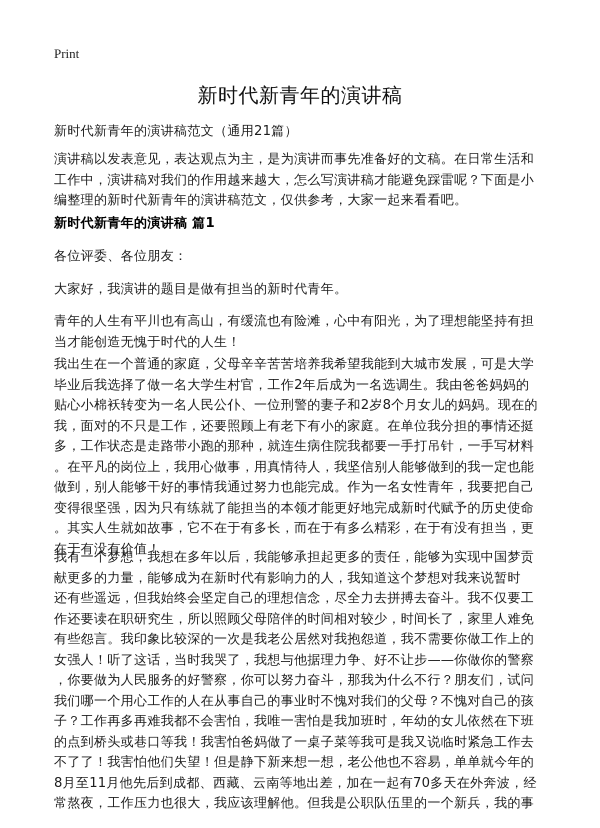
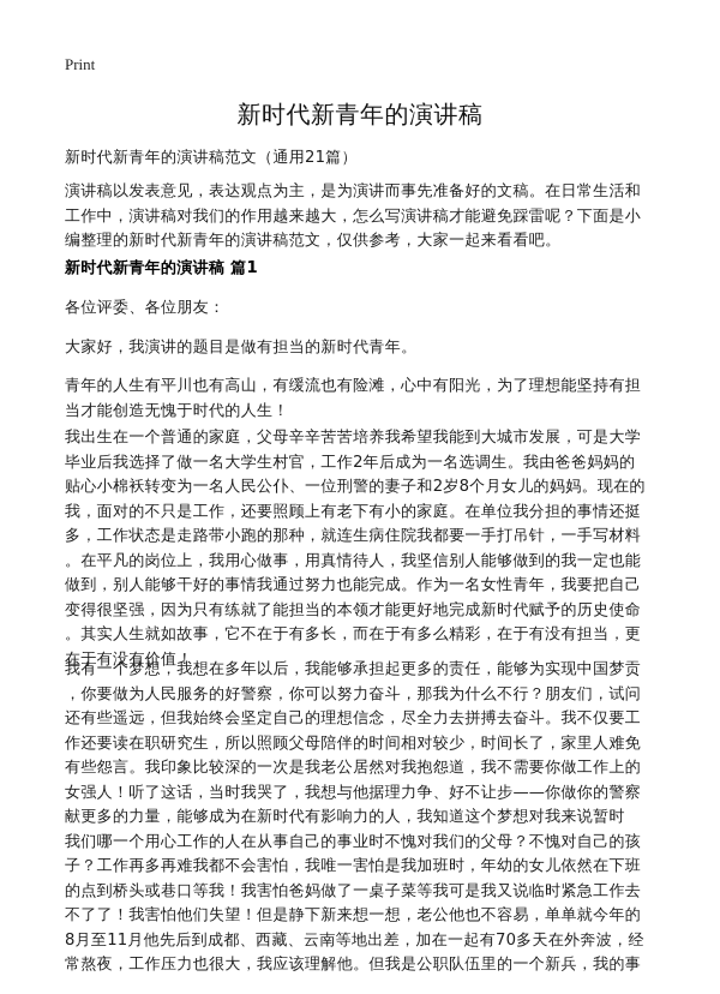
  Print
  新时代新青年的演讲稿
  新时代新青年的演讲稿范文（通用21篇）
  演讲稿以发表意见，表达观点为主，是为演讲而事先准备好的文稿。在日常生活和
  工作中，演讲稿对我们的作用越来越大，怎么写演讲稿才能避免踩雷呢？下面是小
  编整理的新时代新青年的演讲稿范文，仅供参考，大家一起来看看吧。
  新时代新青年的演讲稿 篇1
  各位评委、各位朋友：
  大家好，我演讲的题目是做有担当的新时代青年。
  青年的人生有平川也有高山，有缓流也有险滩，心中有阳光，为了理想能坚持有担
  当才能创造无愧于时代的人生！
  我出生在一个普通的家庭，父母辛辛苦苦培养我希望我能到大城市发展，可是大学
  毕业后我选择了做一名大学生村官，工作2年后成为一名选调生。我由爸爸妈妈的
  贴心小棉袄转变为一名人民公仆、一位刑警的妻子和2岁8个月女儿的妈妈。现在的
  我，面对的不只是工作，还要照顾上有老下有小的家庭。在单位我分担的事情还挺
  多，工作状态是走路带小跑的那种，就连生病住院我都要一手打吊针，一手写材料
  。在平凡的岗位上，我用心做事，用真情待人，我坚信别人能够做到的我一定也能
  做到，别人能够干好的事情我通过努力也能完成。作为一名女性青年，我要把自己
  变得很坚强，因为只有练就了能担当的本领才能更好地完成新时代赋予的历史使命
  。其实人生就如故事，它不在于有多长，而在于有多么精彩，在于有没有担当，更
  在于有没有价值！
  我有一个梦想，我想在多年以后，我能够承担起更多的责任，能够为实现中国梦贡
- 献更多的力量，能够成为在新时代有影响力的人，我知道这个梦想对我来说暂时
+ ，你要做为人民服务的好警察，你可以努力奋斗，那我为什么不行？朋友们，试问
  还有些遥远，但我始终会坚定自己的理想信念，尽全力去拼搏去奋斗。我不仅要工
  作还要读在职研究生，所以照顾父母陪伴的时间相对较少，时间长了，家里人难免
  有些怨言。我印象比较深的一次是我老公居然对我抱怨道，我不需要你做工作上的
  女强人！听了这话，当时我哭了，我想与他据理力争、好不让步——你做你的警察
- ，你要做为人民服务的好警察，你可以努力奋斗，那我为什么不行？朋友们，试问
+ 献更多的力量，能够成为在新时代有影响力的人，我知道这个梦想对我来说暂时
  我们哪一个用心工作的人在从事自己的事业时不愧对我们的父母？不愧对自己的孩
  子？工作再多再难我都不会害怕，我唯一害怕是我加班时，年幼的女儿依然在下班
  的点到桥头或巷口等我！我害怕爸妈做了一桌子菜等我可是我又说临时紧急工作去
  不了了！我害怕他们失望！但是静下新来想一想，老公他也不容易，单单就今年的
  8月至11月他先后到成都、西藏、云南等地出差，加在一起有70多天在外奔波，经
  常熬夜，工作压力也很大，我应该理解他。但我是公职队伍里的一个新兵，我的事
